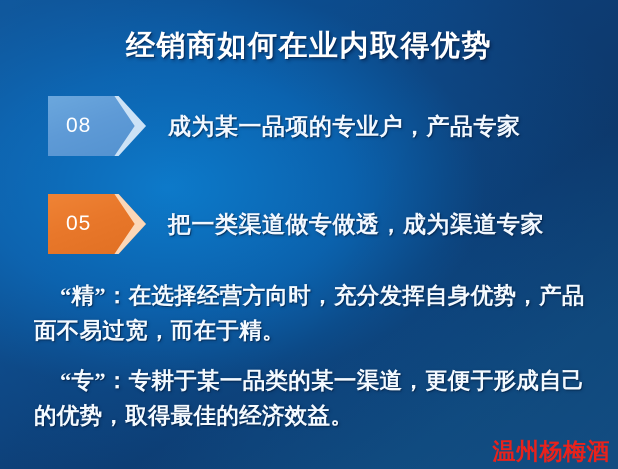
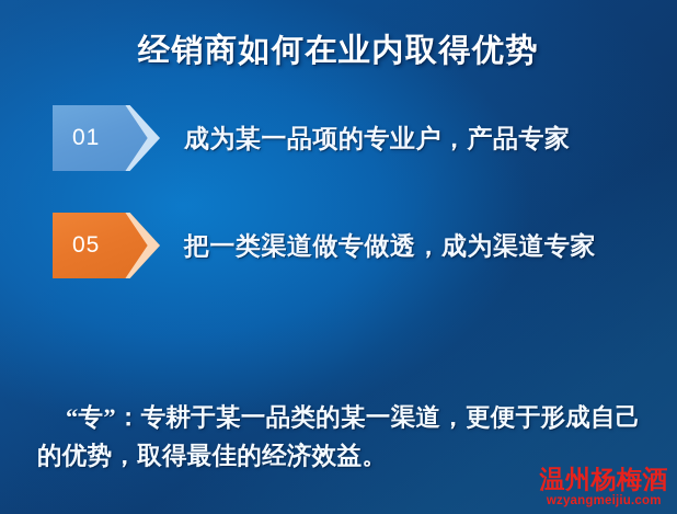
  经销商如何在业内取得优势
- 08
+ 01
  成为某一品项的专业户，产品专家
  05
  把一类渠道做专做透，成为渠道专家
- “精”：在选择经营方向时，充分发挥自身优势，产品面不易过宽，而在于精。
  “专”：专耕于某一品类的某一渠道，更便于形成自己的优势，取得最佳的经济效益。
  温州杨梅酒
+ wzyangmeijiu.com
